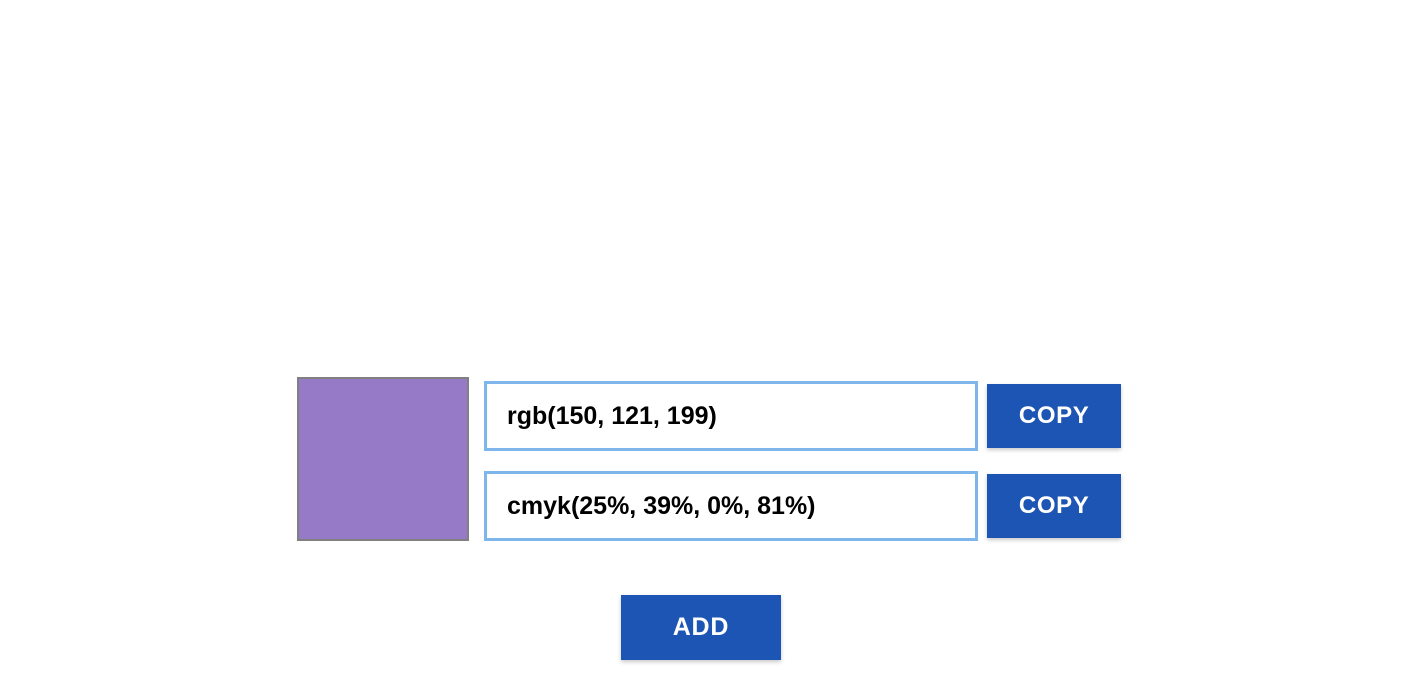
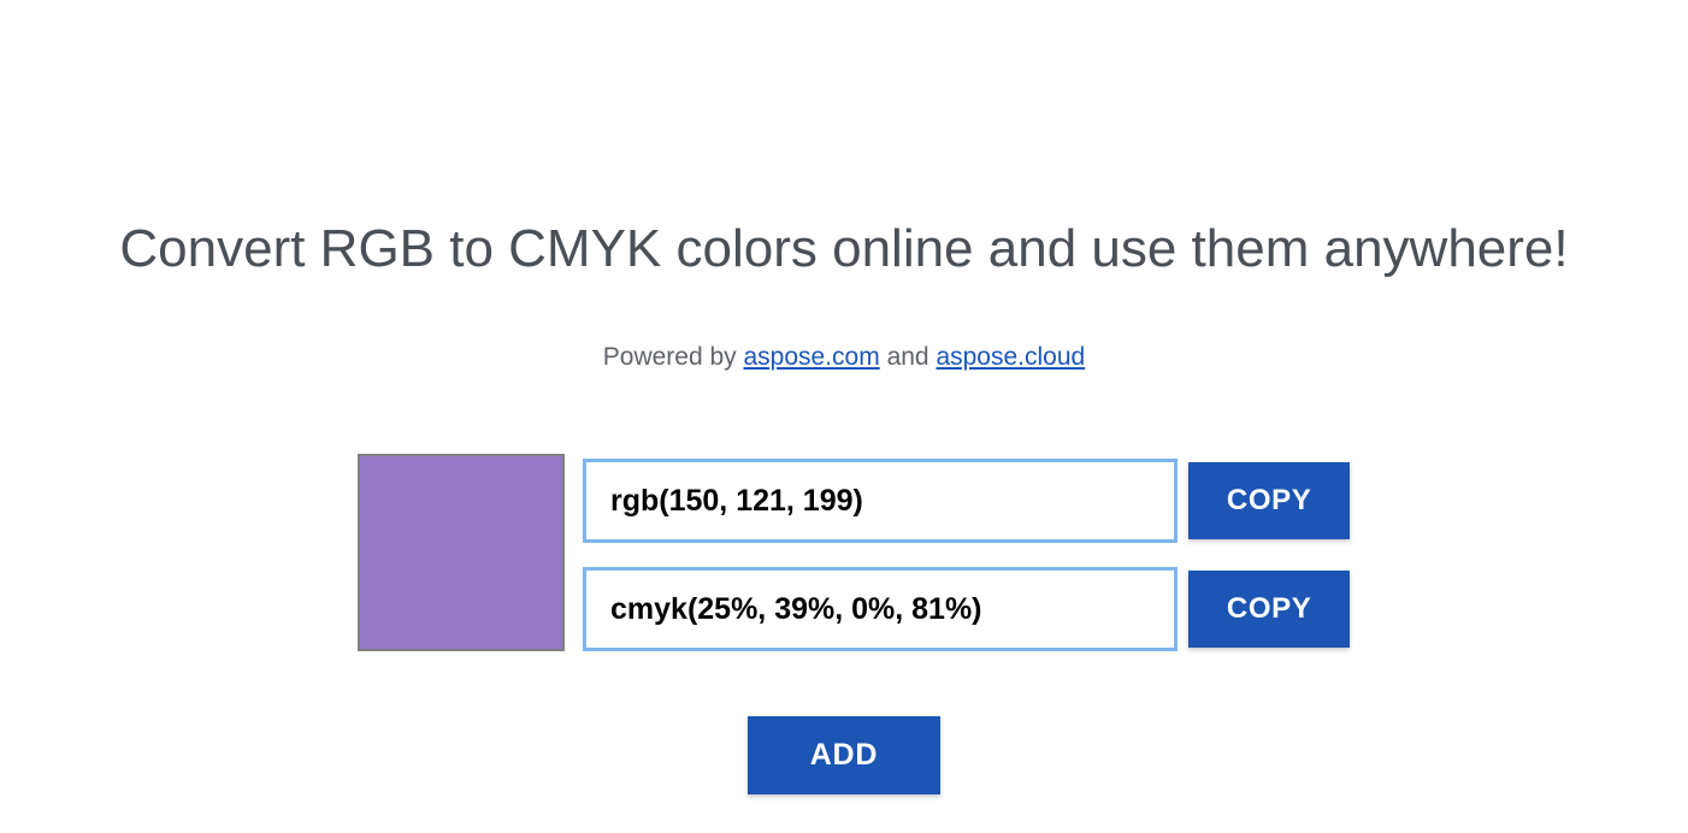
+ Convert RGB to CMYK colors online and use them anywhere!
+ Powered by aspose.com and aspose.cloud
  rgb(150, 121, 199)
  COPY
  cmyk(25%, 39%, 0%, 81%)
  COPY
  ADD
